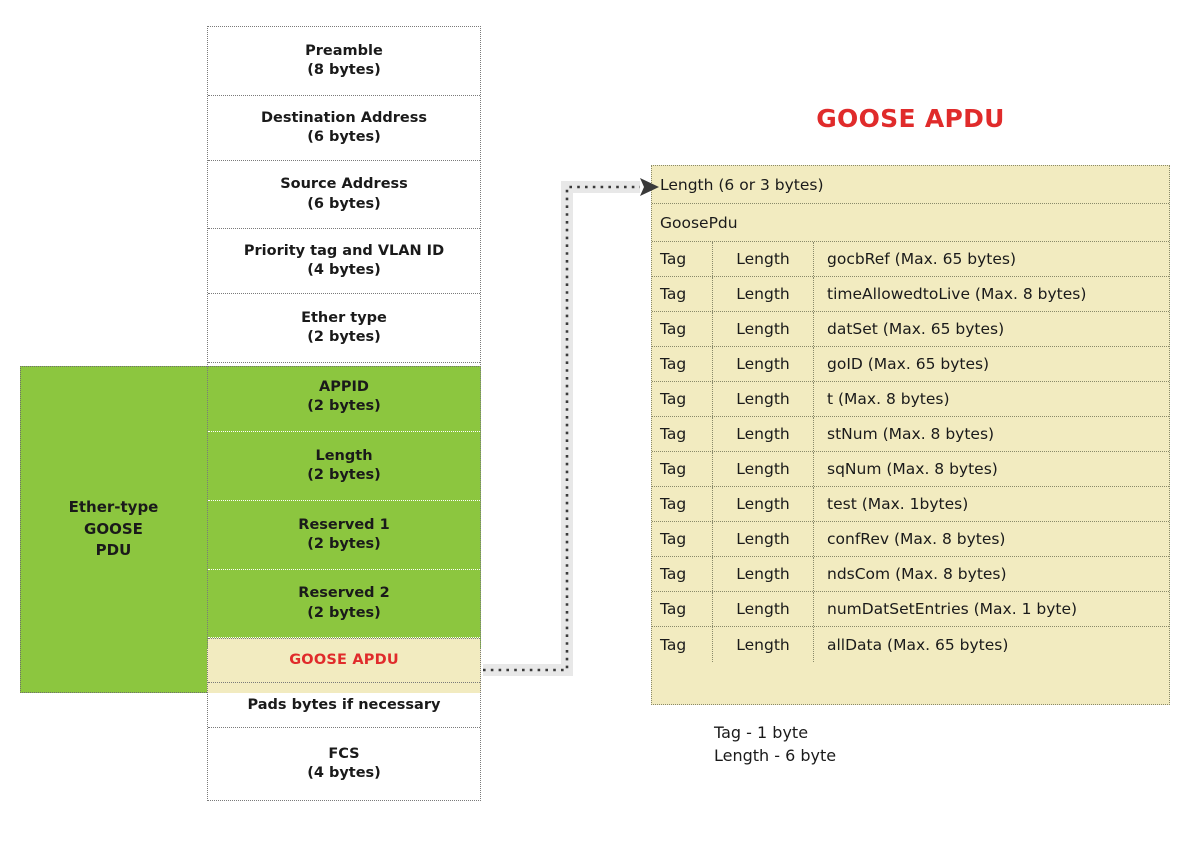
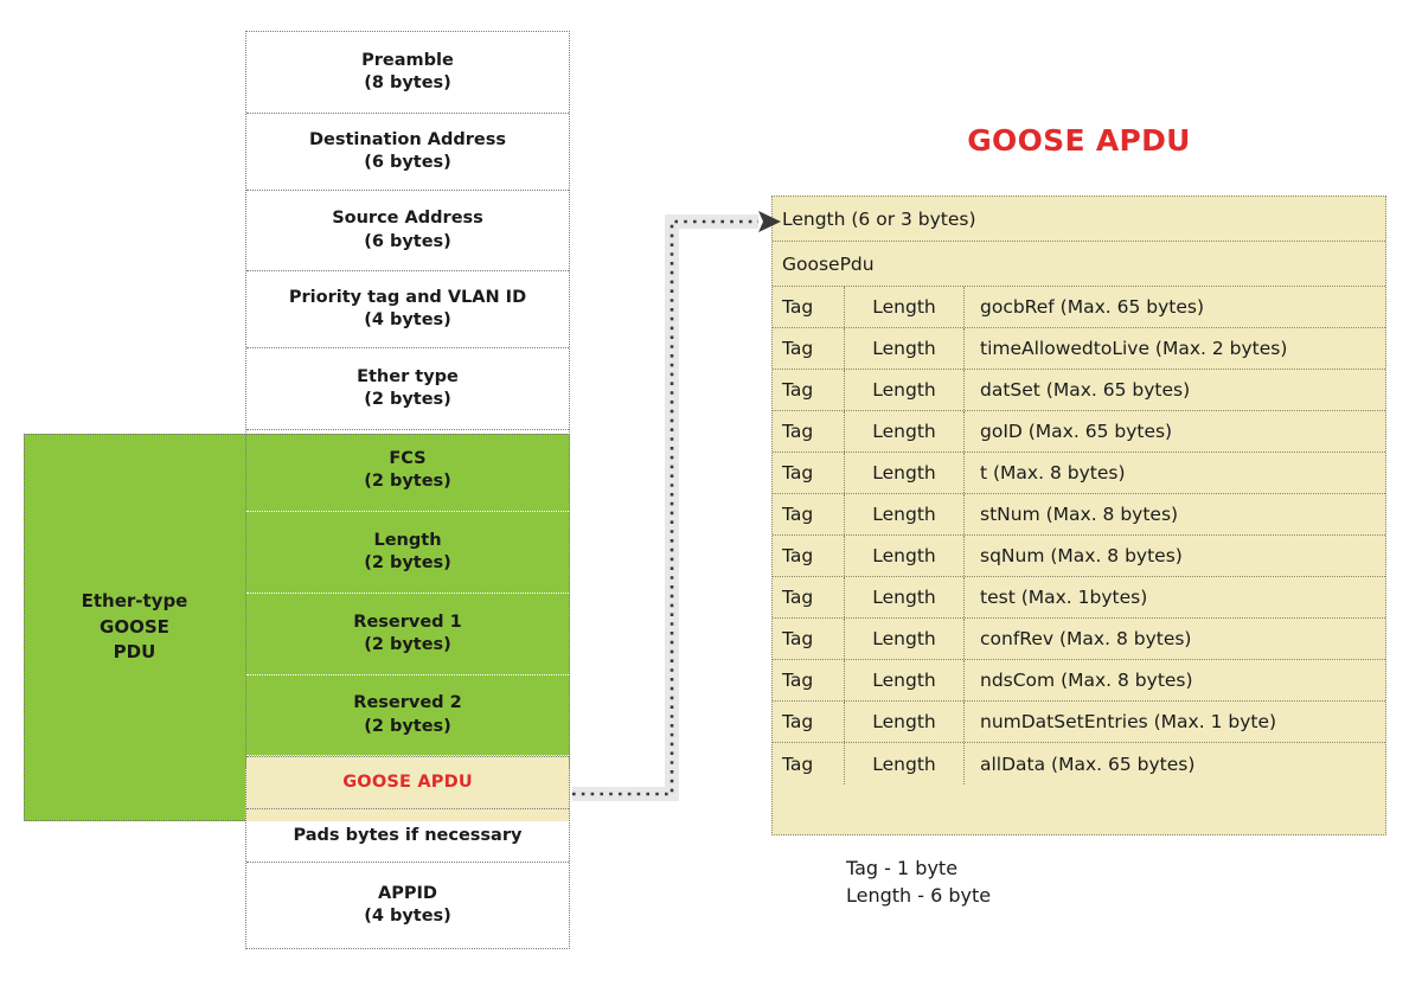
  Ether-type
  GOOSE
  PDU
  Preamble
  (8 bytes)
  Destination Address
  (6 bytes)
  Source Address
  (6 bytes)
  Priority tag and VLAN ID
  (4 bytes)
  Ether type
  (2 bytes)
- APPID
+ FCS
  (2 bytes)
  Length
  (2 bytes)
  Reserved 1
  (2 bytes)
  Reserved 2
  (2 bytes)
  GOOSE APDU
  Pads bytes if necessary
- FCS
+ APPID
  (4 bytes)
  GOOSE APDU
  Length (6 or 3 bytes)
  GoosePdu
  Tag
  Length
  gocbRef (Max. 65 bytes)
  Tag
  Length
- timeAllowedtoLive (Max. 8 bytes)
+ timeAllowedtoLive (Max. 2 bytes)
  Tag
  Length
  datSet (Max. 65 bytes)
  Tag
  Length
  goID (Max. 65 bytes)
  Tag
  Length
  t (Max. 8 bytes)
  Tag
  Length
  stNum (Max. 8 bytes)
  Tag
  Length
  sqNum (Max. 8 bytes)
  Tag
  Length
  test (Max. 1bytes)
  Tag
  Length
  confRev (Max. 8 bytes)
  Tag
  Length
  ndsCom (Max. 8 bytes)
  Tag
  Length
  numDatSetEntries (Max. 1 byte)
  Tag
  Length
  allData (Max. 65 bytes)
  Tag - 1 byte
  Length - 6 byte
